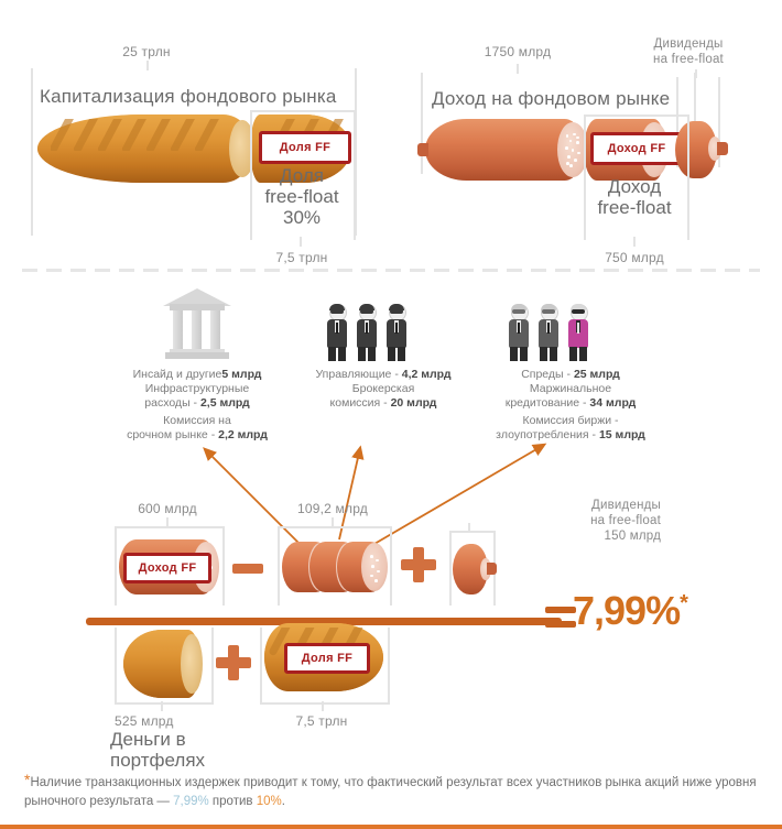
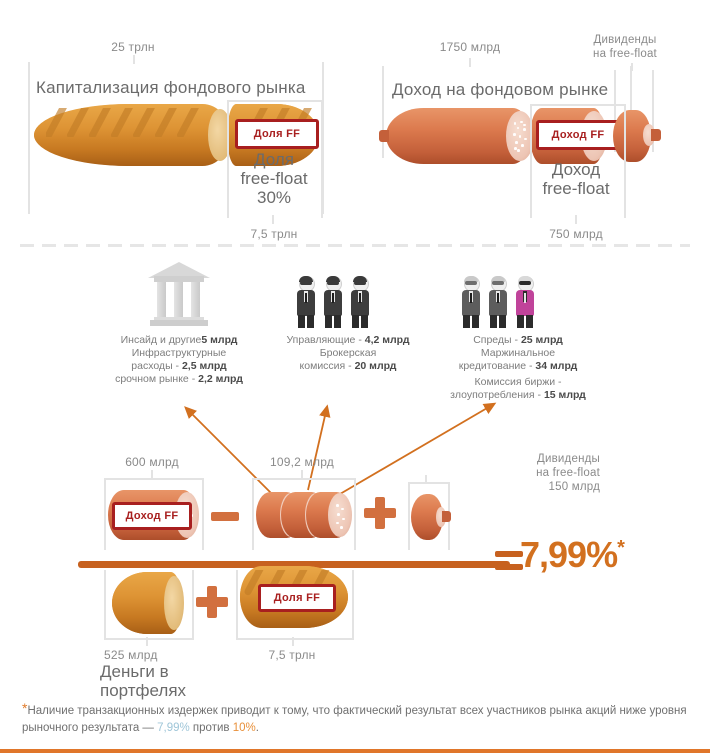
  25 трлн
  Капитализация фондового рынка
  Доля FF
  7,5 трлн
  Доля
  free-float
  30%
  1750 млрд
  Доход на фондовом рынке
  Дивиденды
  на free-float
  Доход FF
  750 млрд
  Доход
  free-float
  Инсайд и другие5 млрд
  Инфраструктурные
  расходы - 2,5 млрд
- Комиссия на
  срочном рынке - 2,2 млрд
  Управляющие - 4,2 млрд
  Брокерская
  комиссия - 20 млрд
  Спреды - 25 млрд
  Маржинальное
  кредитование - 34 млрд
  Комиссия биржи -
  злоупотребления - 15 млрд
  600 млрд
  Доход FF
  109,2 млрд
  Дивиденды
  на free-float
  150 млрд
  7,99%*
  525 млрд
  Деньги в
  портфелях
  Доля FF
  7,5 трлн
  *Наличие транзакционных издержек приводит к тому, что фактический результат всех участников рынка акций ниже уровня рыночного результата — 7,99% против 10%.
